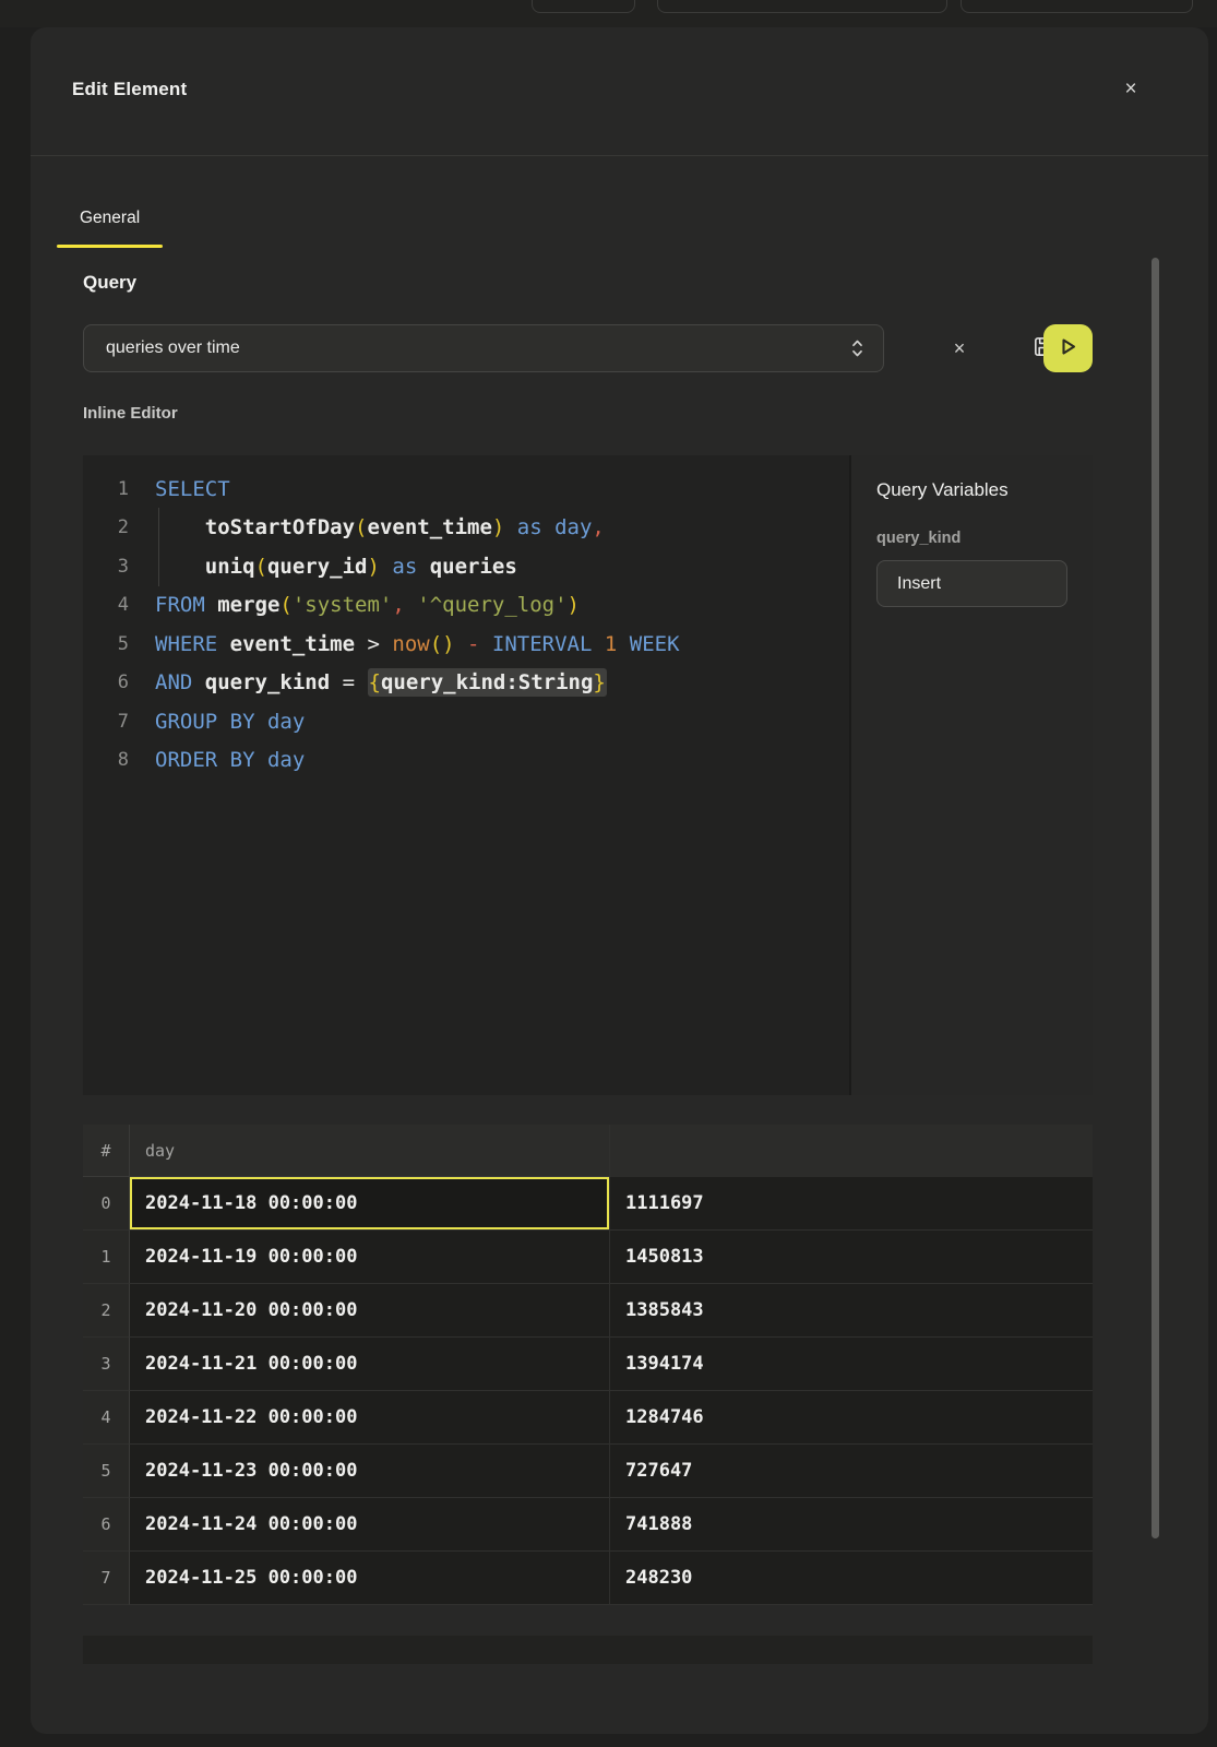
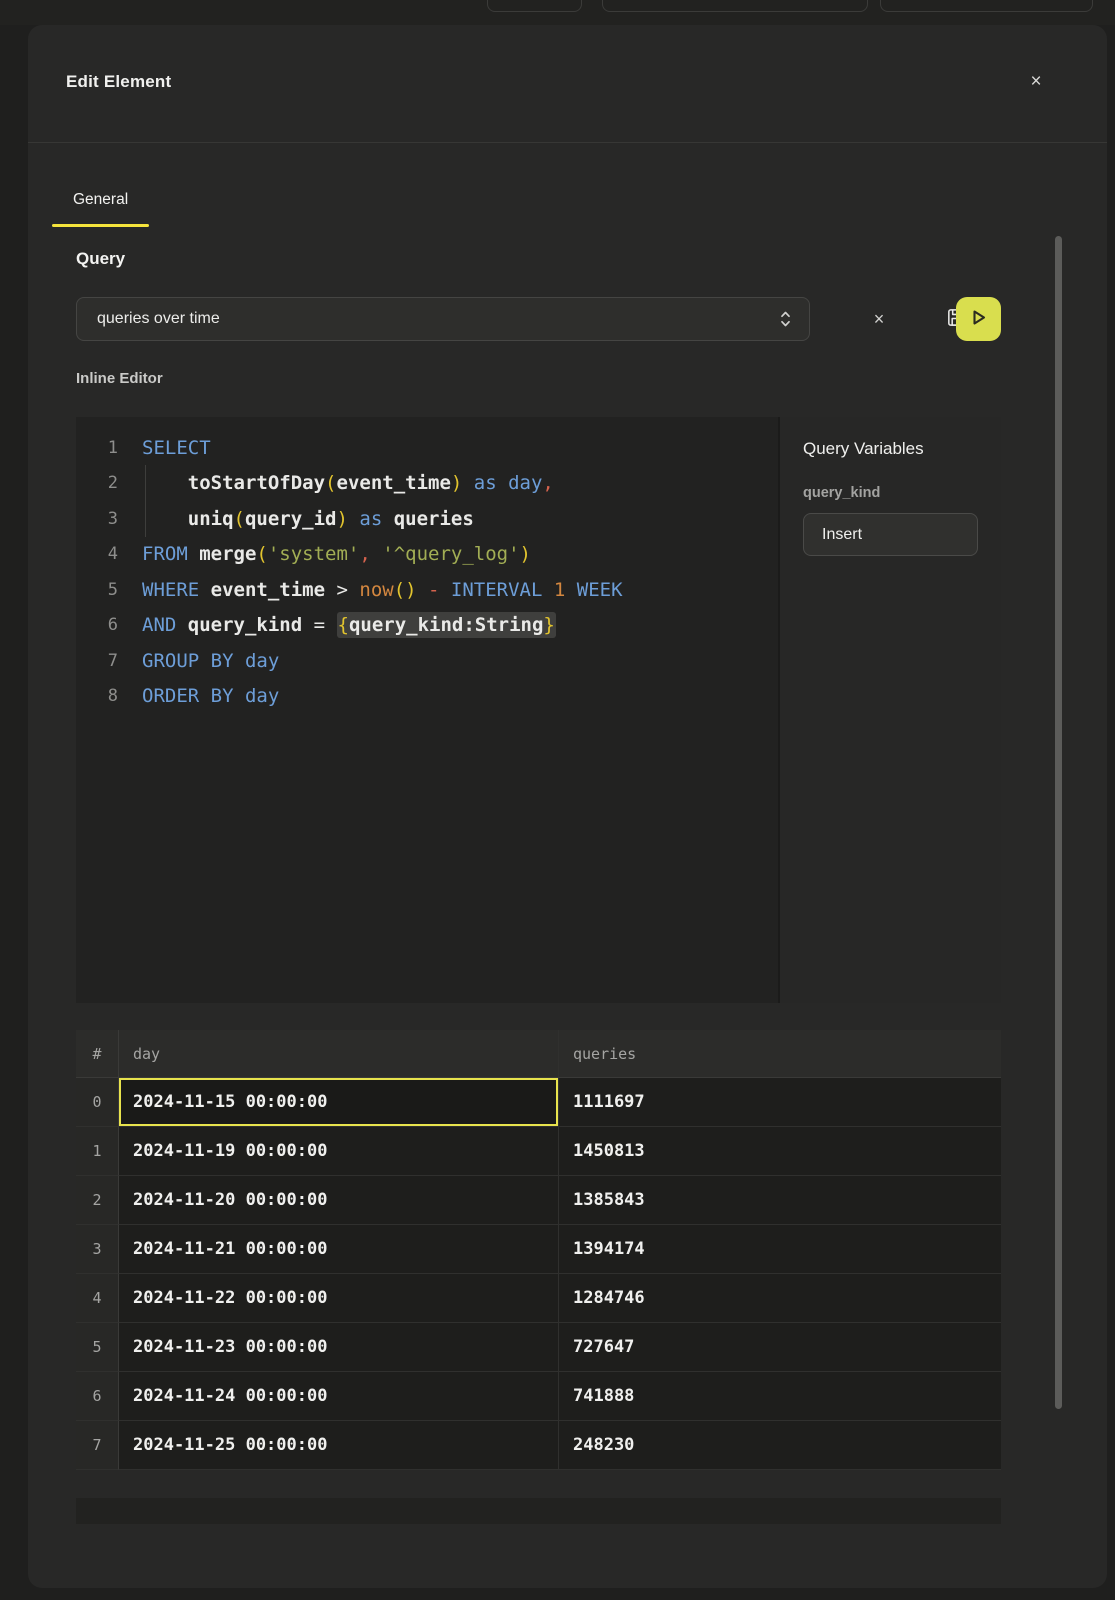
  Edit Element
  ×
  General
  Query
  queries over time
  ×
  Inline Editor
  1
  SELECT
  2
  toStartOfDay(event_time) as day,
  3
  uniq(query_id) as queries
  4
  FROM merge('system', '^query_log')
  5
  WHERE event_time > now() - INTERVAL 1 WEEK
  6
  AND query_kind = {query_kind:String}
  7
  GROUP BY day
  8
  ORDER BY day
  Query Variables
  query_kind
  Insert
  #
  day
+ queries
  0
- 2024-11-18 00:00:00
+ 2024-11-15 00:00:00
  1111697
  1
  2024-11-19 00:00:00
  1450813
  2
  2024-11-20 00:00:00
  1385843
  3
  2024-11-21 00:00:00
  1394174
  4
  2024-11-22 00:00:00
  1284746
  5
  2024-11-23 00:00:00
  727647
  6
  2024-11-24 00:00:00
  741888
  7
  2024-11-25 00:00:00
  248230
